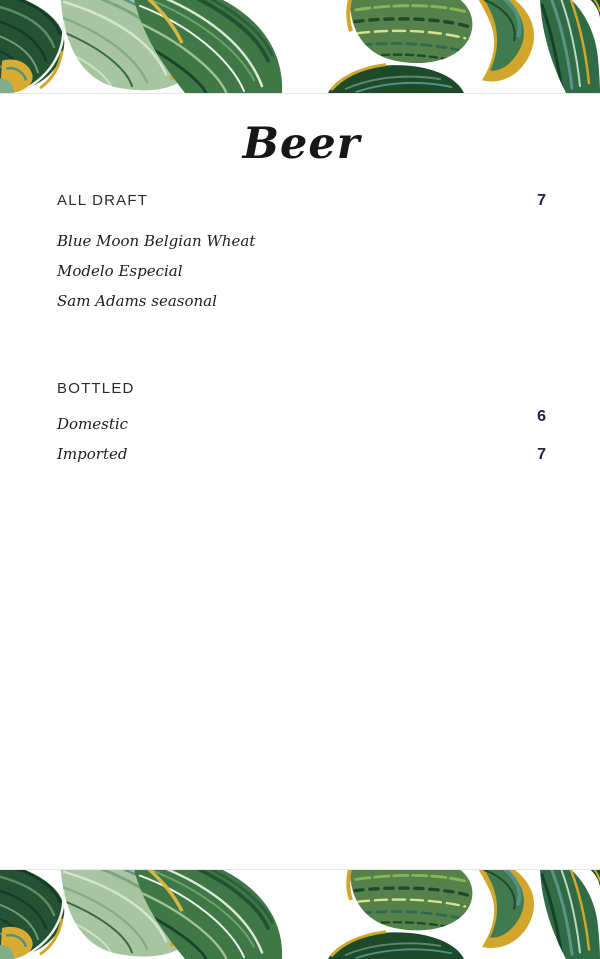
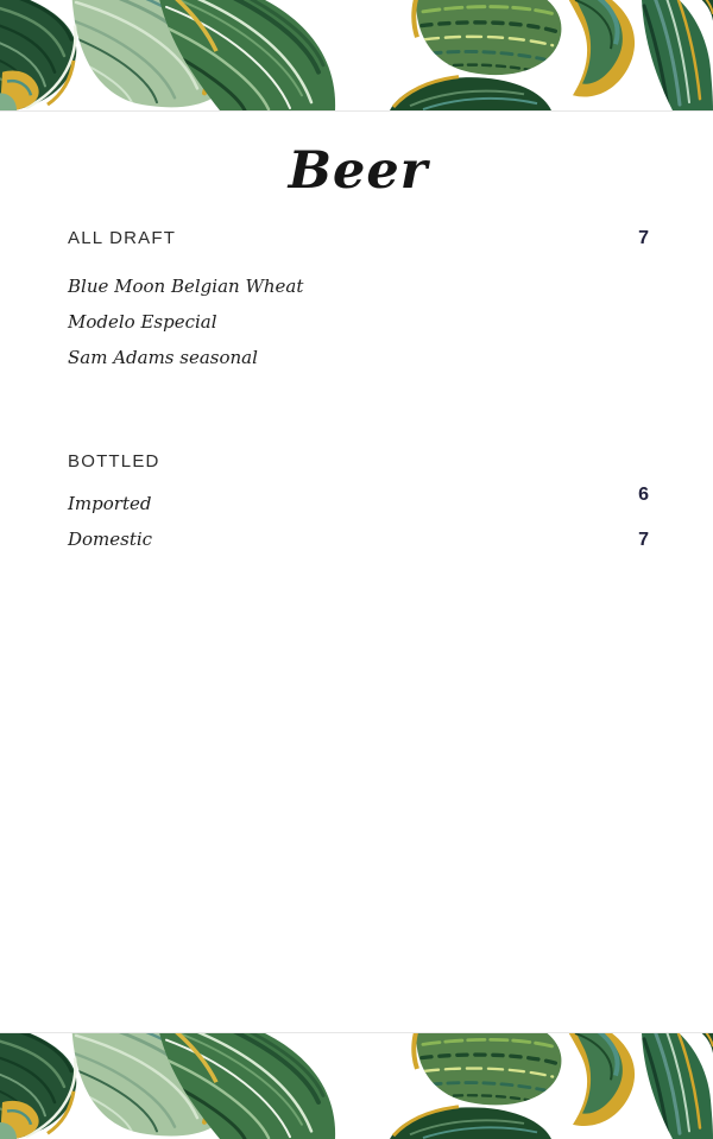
  Beer
  ALL DRAFT
  7
  Blue Moon Belgian Wheat
  Modelo Especial
  Sam Adams seasonal
  BOTTLED
- Domestic
+ Imported
  6
- Imported
+ Domestic
  7
